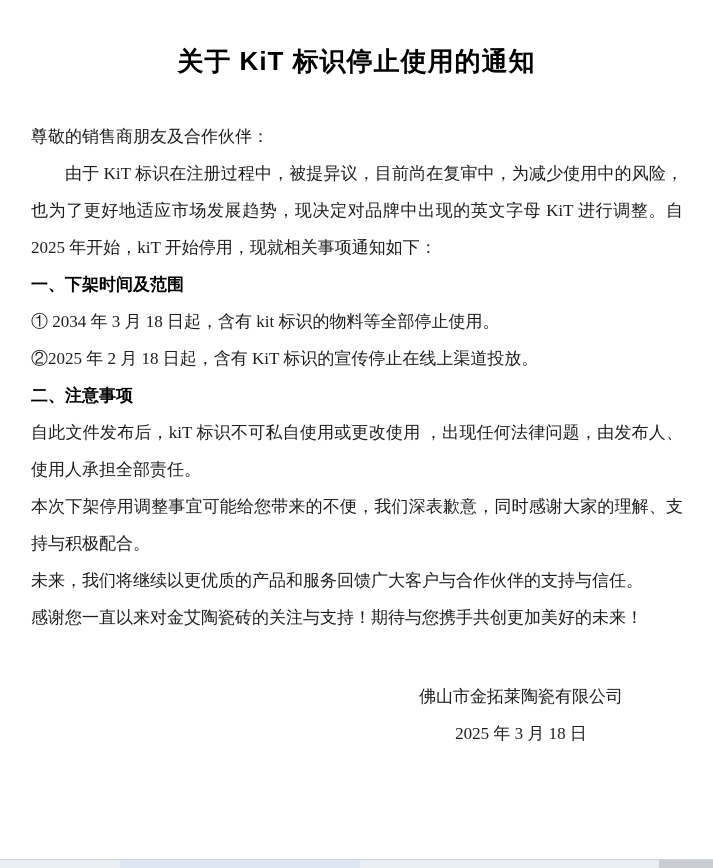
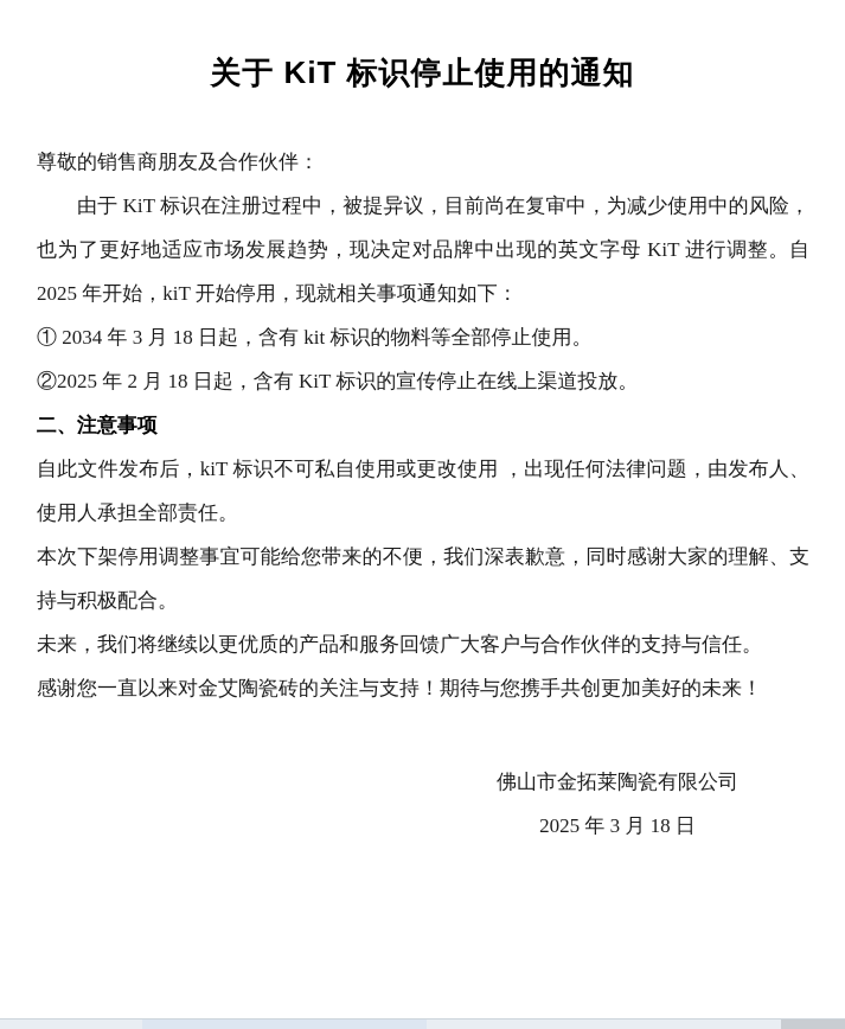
  关于 KiT 标识停止使用的通知
  尊敬的销售商朋友及合作伙伴：
  由于 KiT 标识在注册过程中，被提异议，目前尚在复审中，为减少使用中的风险，也为了更好地适应市场发展趋势，现决定对品牌中出现的英文字母 KiT 进行调整。自 2025 年开始，kiT 开始停用，现就相关事项通知如下：
- 一、下架时间及范围
  ① 2034 年 3 月 18 日起，含有 kit 标识的物料等全部停止使用。
  ②2025 年 2 月 18 日起，含有 KiT 标识的宣传停止在线上渠道投放。
  二、注意事项
  自此文件发布后，kiT 标识不可私自使用或更改使用 ，出现任何法律问题，由发布人、使用人承担全部责任。
  本次下架停用调整事宜可能给您带来的不便，我们深表歉意，同时感谢大家的理解、支持与积极配合。
  未来，我们将继续以更优质的产品和服务回馈广大客户与合作伙伴的支持与信任。
  感谢您一直以来对金艾陶瓷砖的关注与支持！期待与您携手共创更加美好的未来！
  佛山市金拓莱陶瓷有限公司
  2025 年 3 月 18 日
